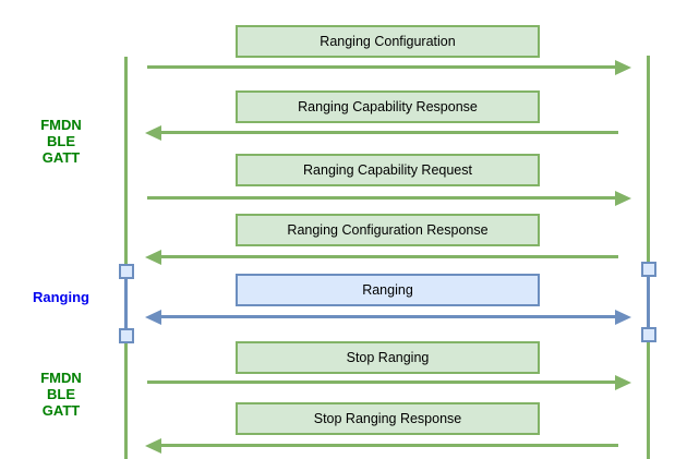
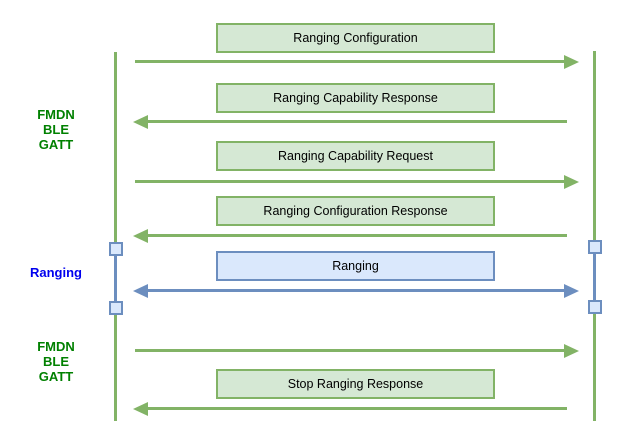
  FMDN
  BLE
  GATT
  Ranging
  FMDN
  BLE
  GATT
  Ranging Configuration
  Ranging Capability Response
  Ranging Capability Request
  Ranging Configuration Response
  Ranging
- Stop Ranging
  Stop Ranging Response
